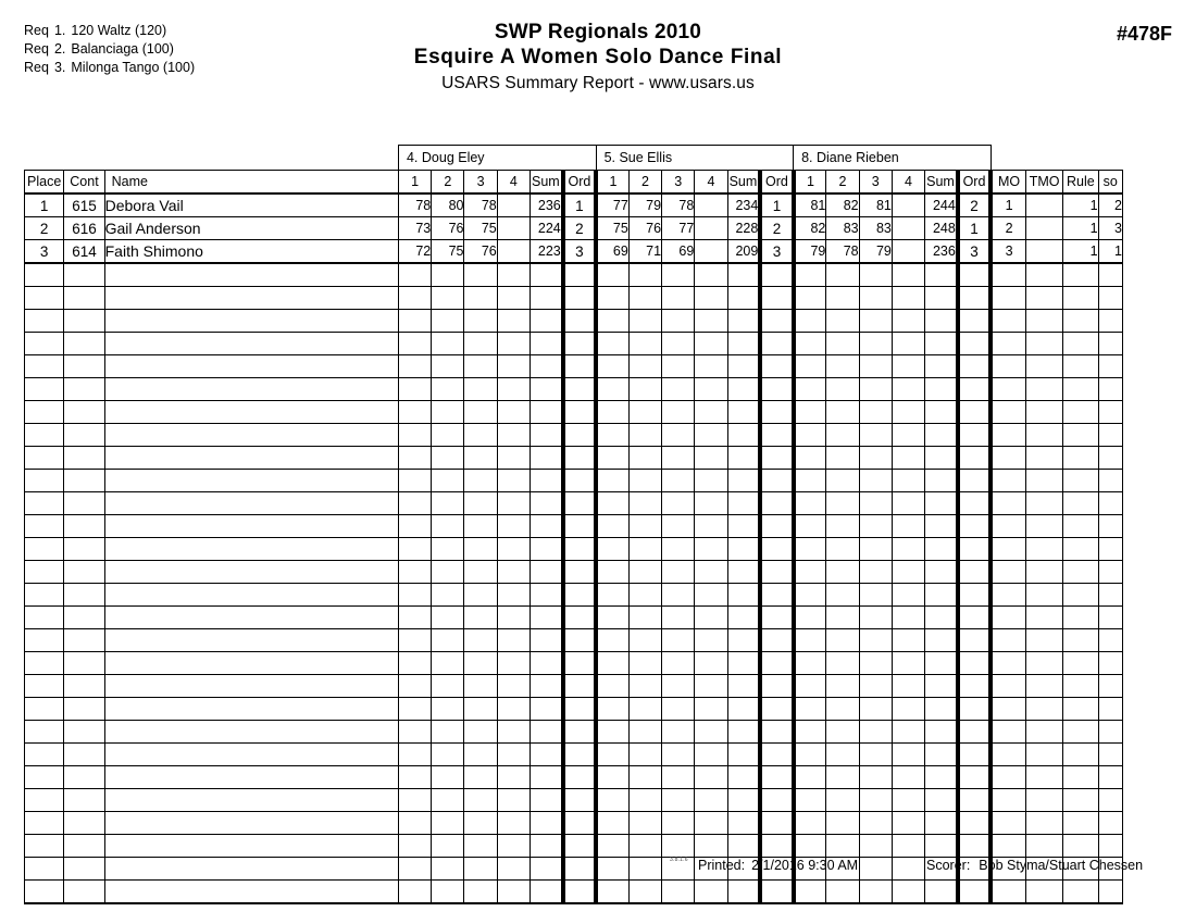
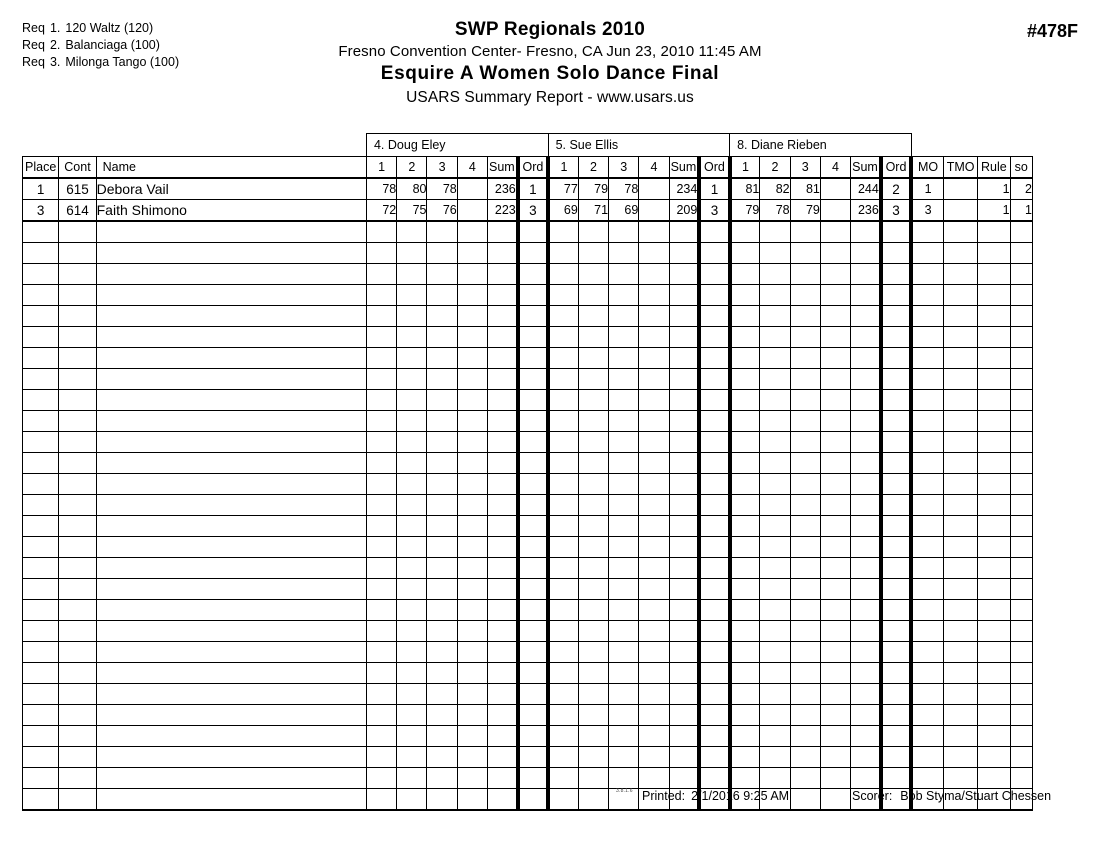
  Req 1. 120 Waltz (120)
  Req 2. Balanciaga (100)
  Req 3. Milonga Tango (100)
  SWP Regionals 2010
+ Fresno Convention Center- Fresno, CA Jun 23, 2010 11:45 AM
  Esquire A Women Solo Dance Final
  USARS Summary Report - www.usars.us
  #478F
  			4. Doug Eley	5. Sue Ellis	8. Diane Rieben
  Place	Cont	Name	1	2	3	4	Sum	Ord	1	2	3	4	Sum	Ord	1	2	3	4	Sum	Ord	MO	TMO	Rule	so
  1	615	Debora Vail	78	80	78		236	1	77	79	78		234	1	81	82	81		244	2	1		1	2
- 2	616	Gail Anderson	73	76	75		224	2	75	76	77		228	2	82	83	83		248	1	2		1	3
  3	614	Faith Shimono	72	75	76		223	3	69	71	69		209	3	79	78	79		236	3	3		1	1
- Printed: 2/1/2016 9:30 AM
+ Printed: 2/1/2016 9:25 AM
  Scorer: Bob Styma/Stuart Chessen
